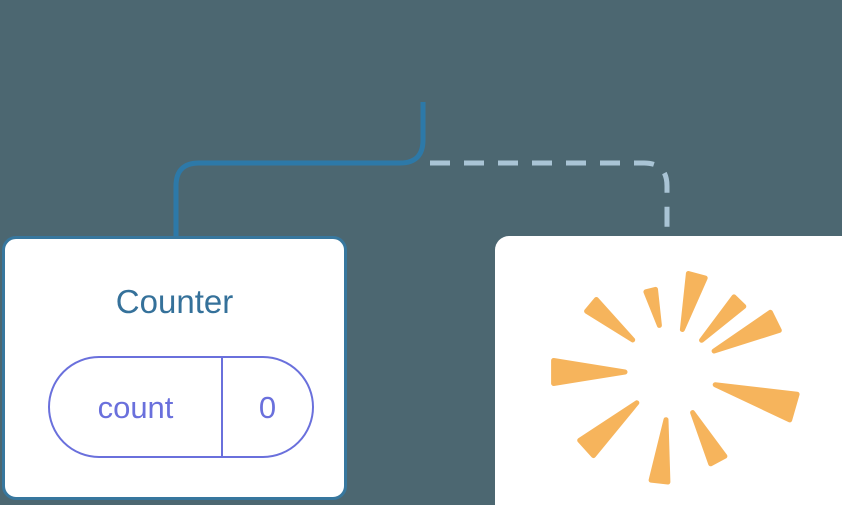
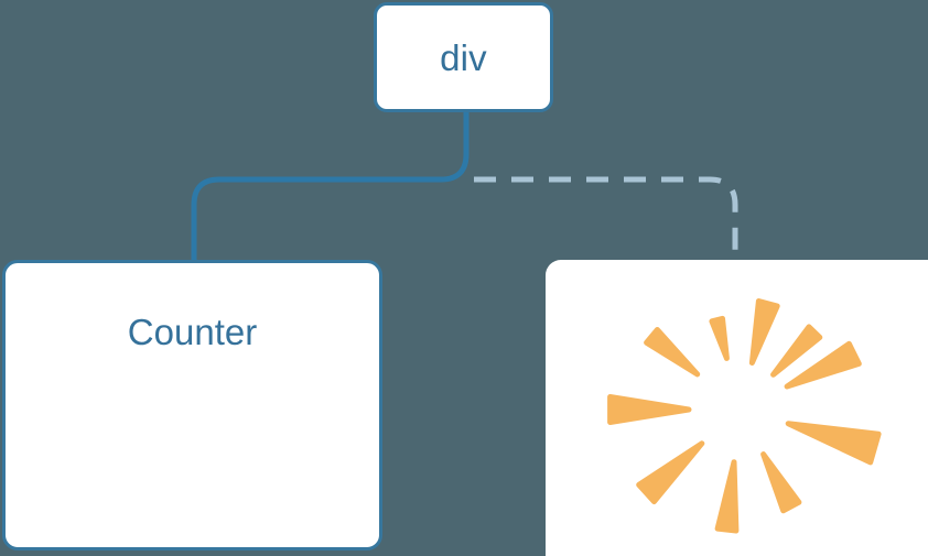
+ div
  Counter
- count
- 0
